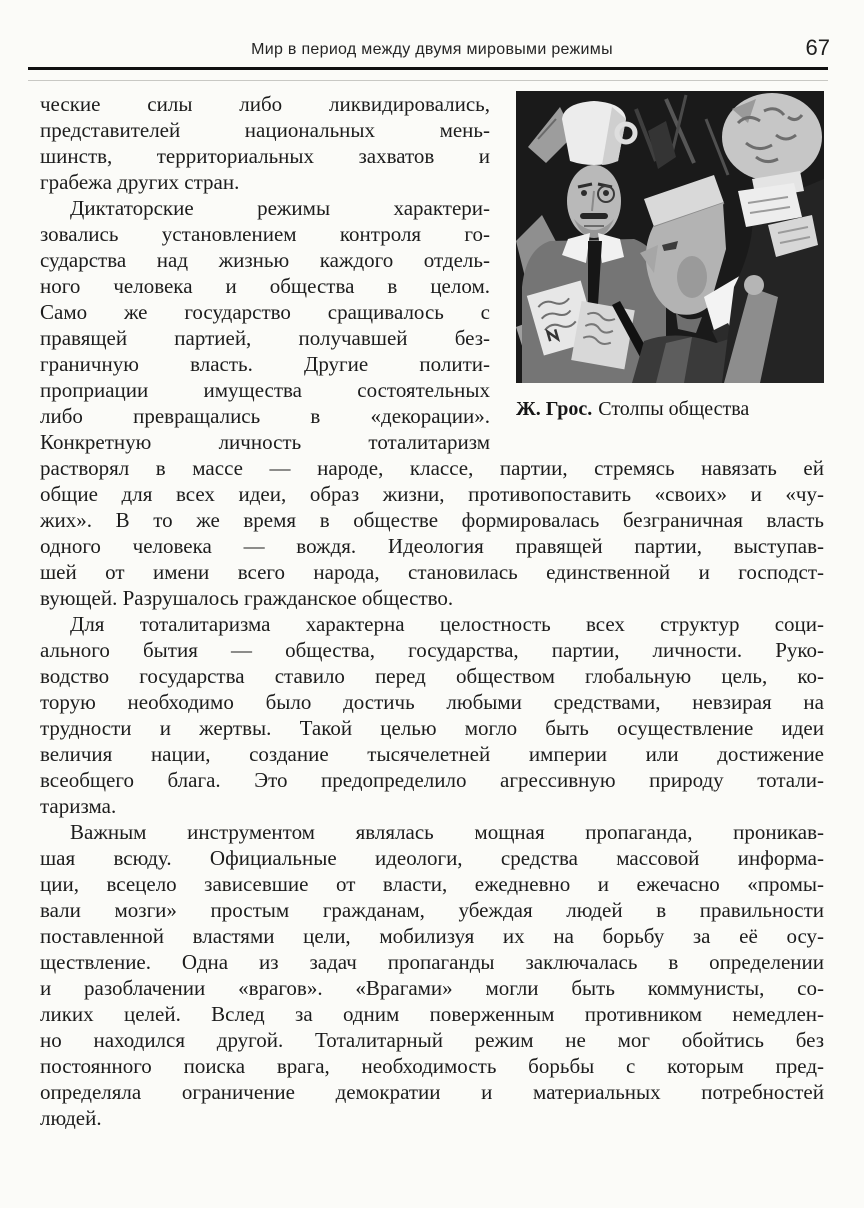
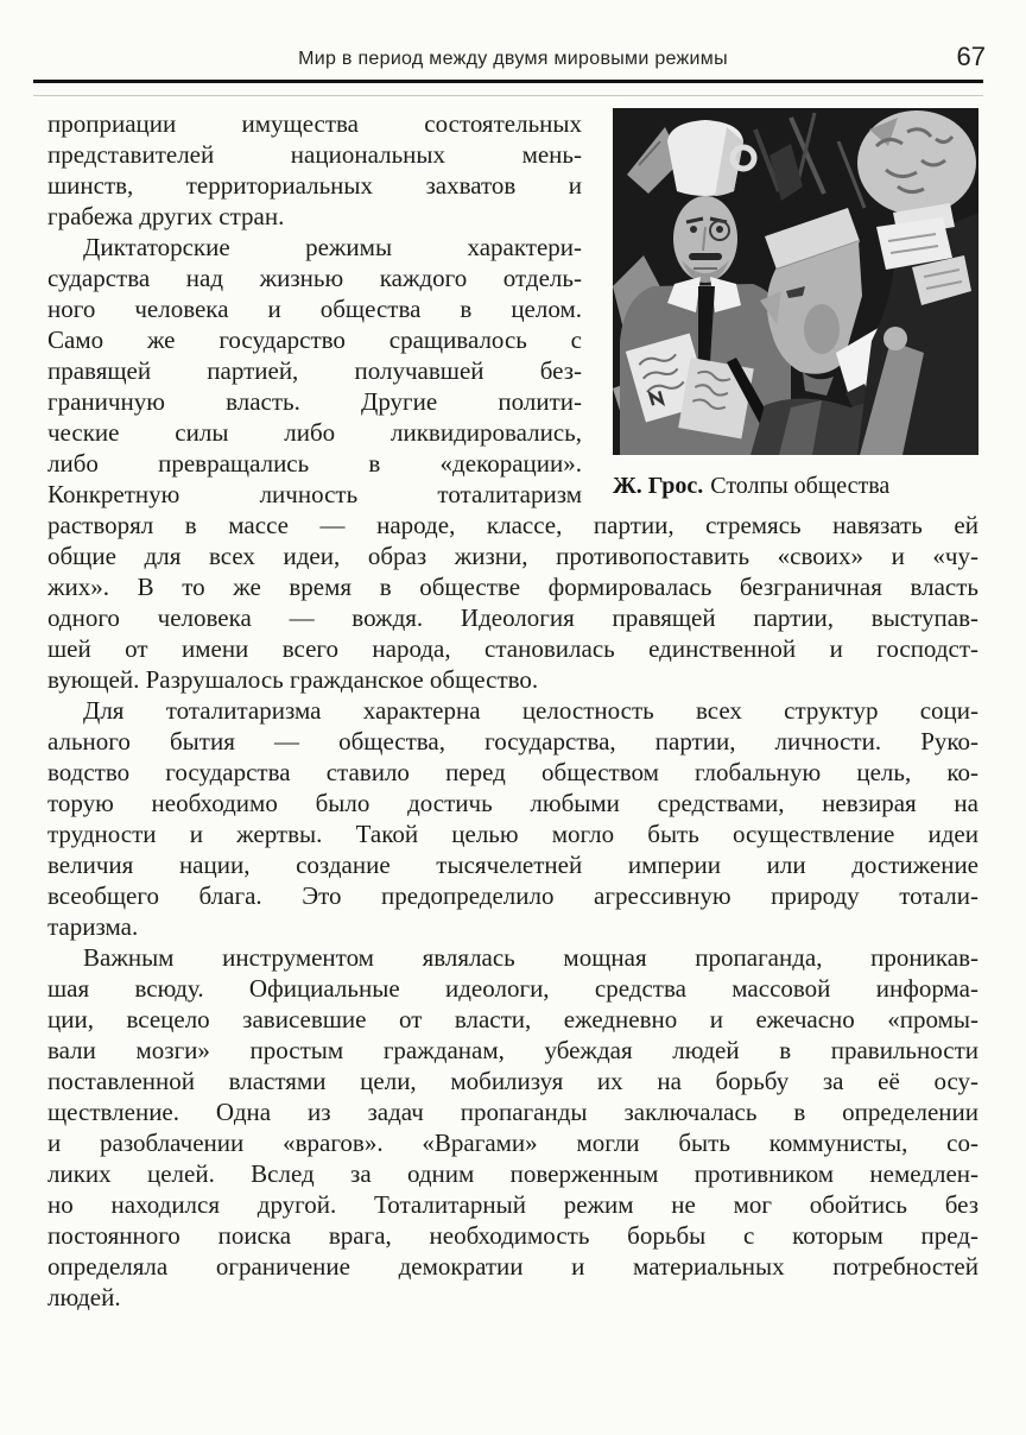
  Мир в период между двумя мировыми режимы
  67
- ческие силы либо ликвидировались,
+ проприации имущества состоятельных
  представителей национальных мень-
  шинств, территориальных захватов и
  грабежа других стран.
  Диктаторские режимы характери-
- зовались установлением контроля го-
  сударства над жизнью каждого отдель-
  ного человека и общества в целом.
  Само же государство сращивалось с
  правящей партией, получавшей без-
  граничную власть. Другие полити-
- проприации имущества состоятельных
+ ческие силы либо ликвидировались,
  либо превращались в «декорации».
  Конкретную личность тоталитаризм
  Ж. Грос. Столпы общества
  растворял в массе — народе, классе, партии, стремясь навязать ей
  общие для всех идеи, образ жизни, противопоставить «своих» и «чу-
  жих». В то же время в обществе формировалась безграничная власть
  одного человека — вождя. Идеология правящей партии, выступав-
  шей от имени всего народа, становилась единственной и господст-
  вующей. Разрушалось гражданское общество.
  Для тоталитаризма характерна целостность всех структур соци-
  ального бытия — общества, государства, партии, личности. Руко-
  водство государства ставило перед обществом глобальную цель, ко-
  торую необходимо было достичь любыми средствами, невзирая на
  трудности и жертвы. Такой целью могло быть осуществление идеи
  величия нации, создание тысячелетней империи или достижение
  всеобщего блага. Это предопределило агрессивную природу тотали-
  таризма.
  Важным инструментом являлась мощная пропаганда, проникав-
  шая всюду. Официальные идеологи, средства массовой информа-
  ции, всецело зависевшие от власти, ежедневно и ежечасно «промы-
  вали мозги» простым гражданам, убеждая людей в правильности
  поставленной властями цели, мобилизуя их на борьбу за её осу-
  ществление. Одна из задач пропаганды заключалась в определении
  и разоблачении «врагов». «Врагами» могли быть коммунисты, со-
  ликих целей. Вслед за одним поверженным противником немедлен-
  но находился другой. Тоталитарный режим не мог обойтись без
  постоянного поиска врага, необходимость борьбы с которым пред-
  определяла ограничение демократии и материальных потребностей
  людей.
